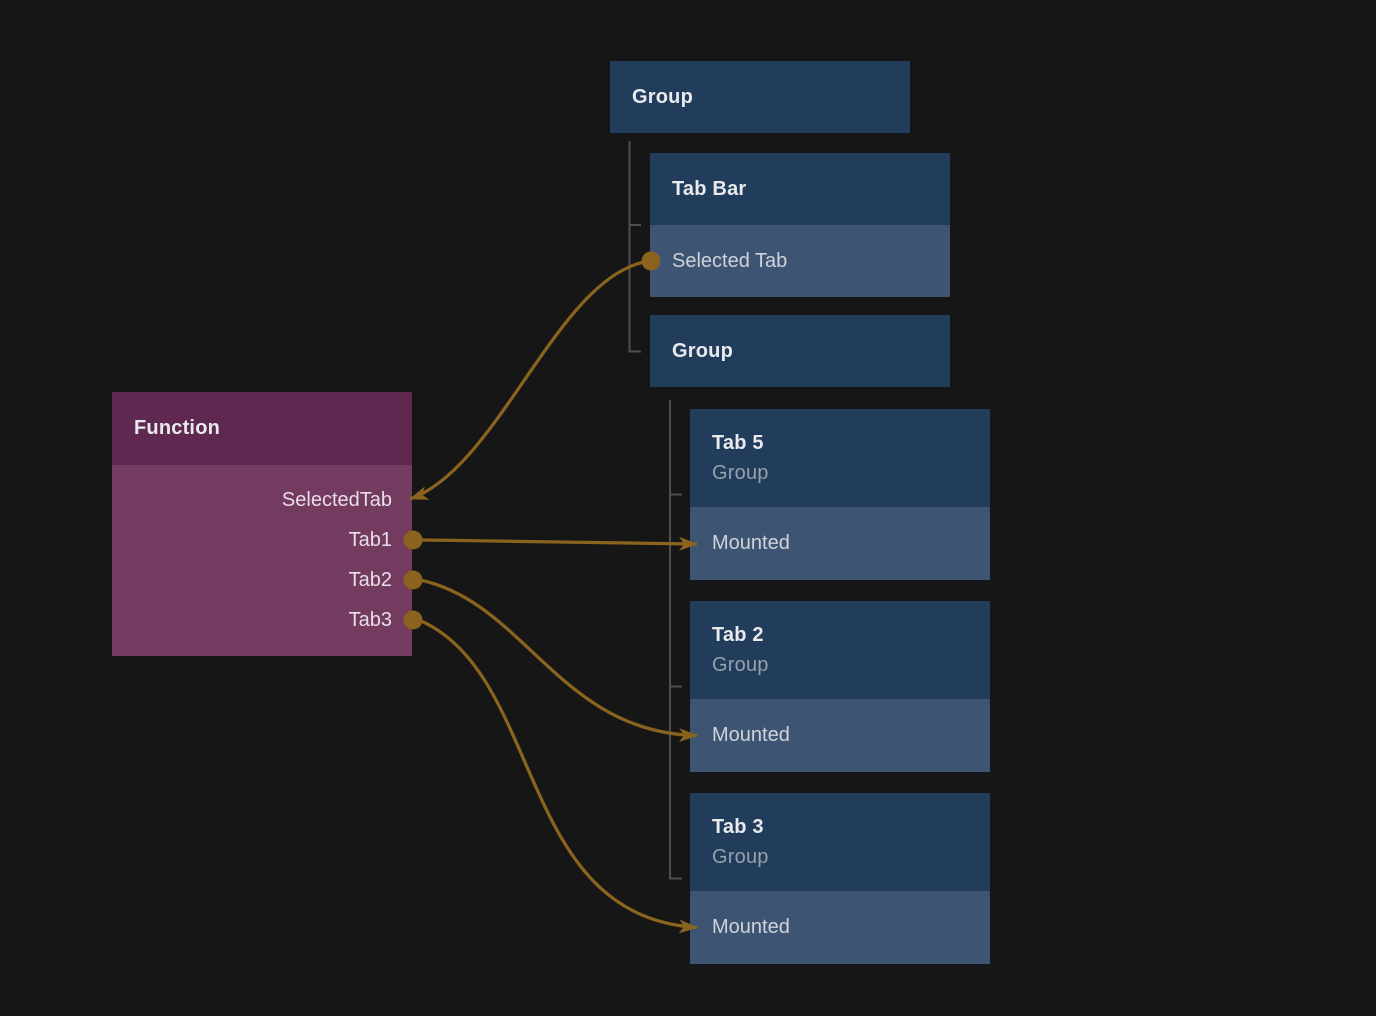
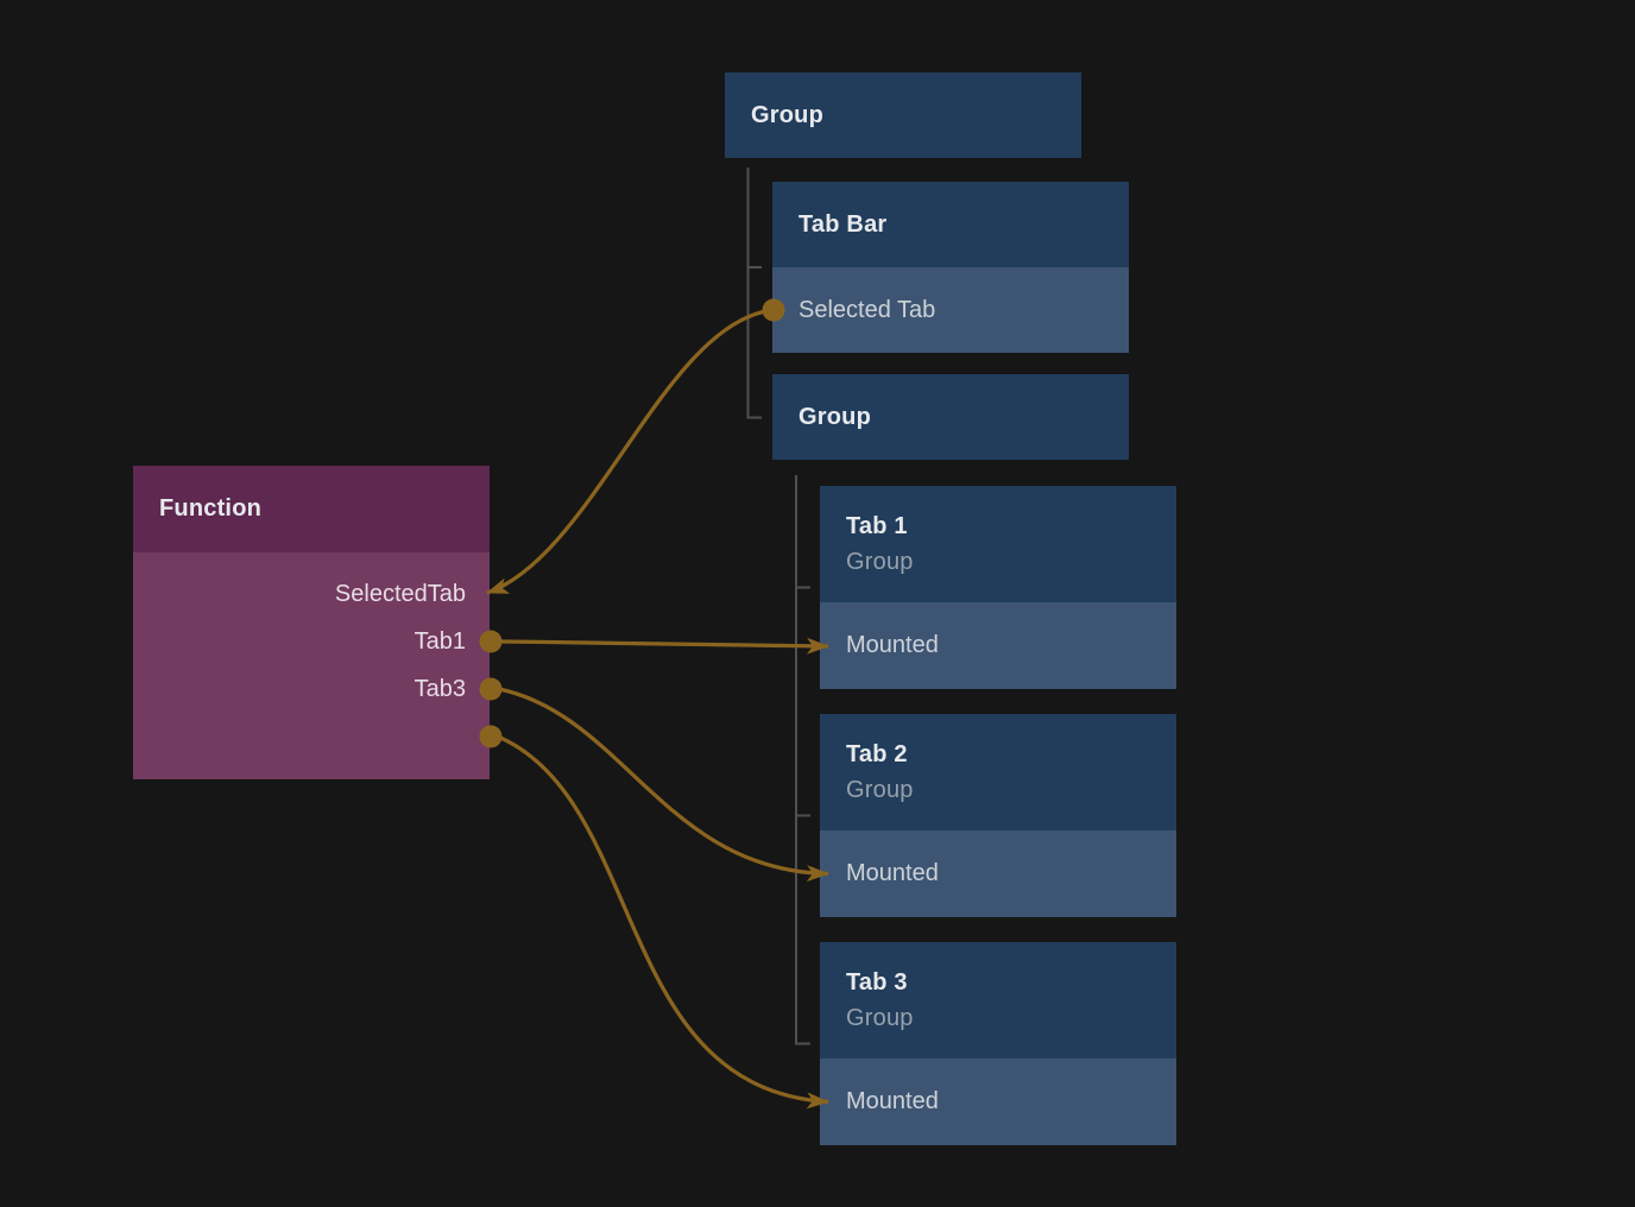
  Group
  Tab Bar
  Selected Tab
  Group
- Tab 5
+ Tab 1
  Group
  Mounted
  Tab 2
  Group
  Mounted
  Tab 3
  Group
  Mounted
  Function
  SelectedTab
  Tab1
- Tab2
  Tab3
